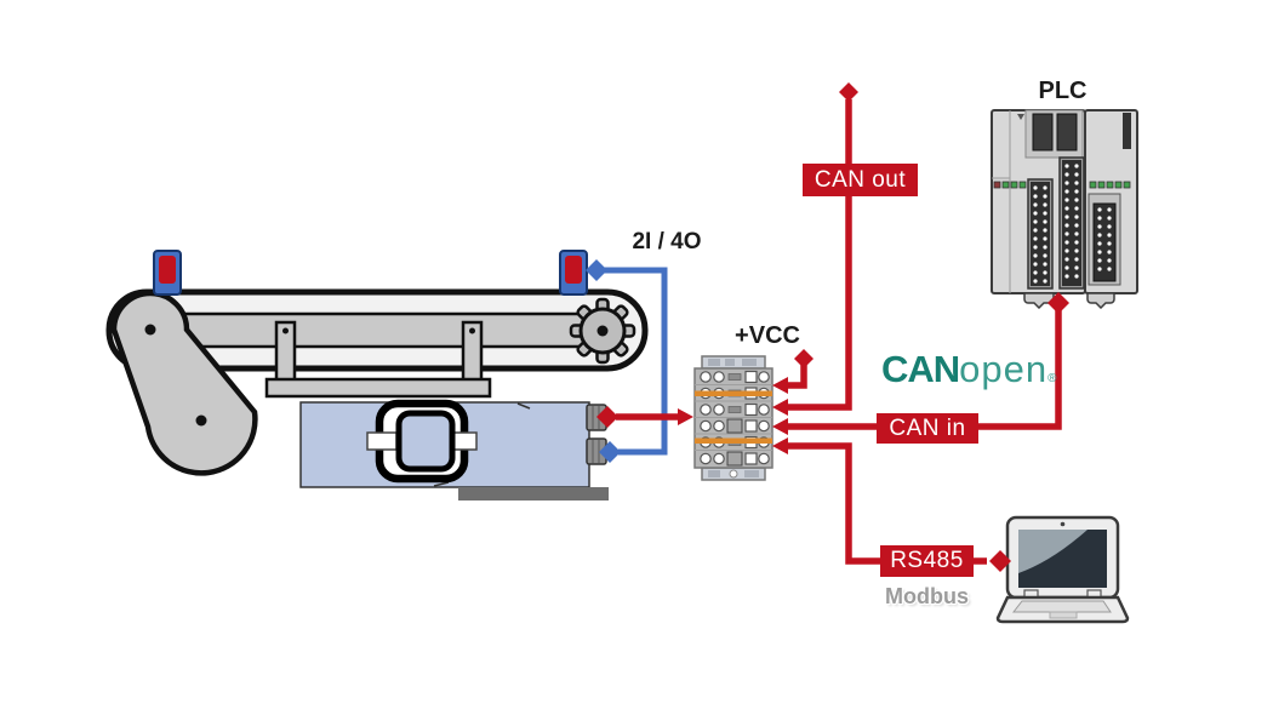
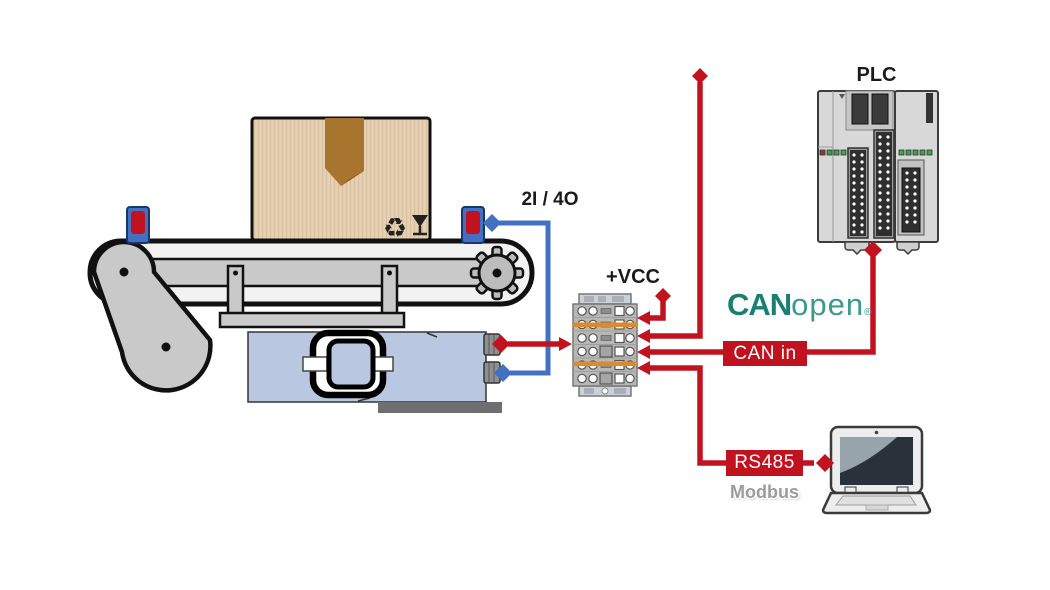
+ ♻
  2I / 4O
  +VCC
  PLC
- CAN out
  CAN in
  RS485
  Modbus
  CANopen®
